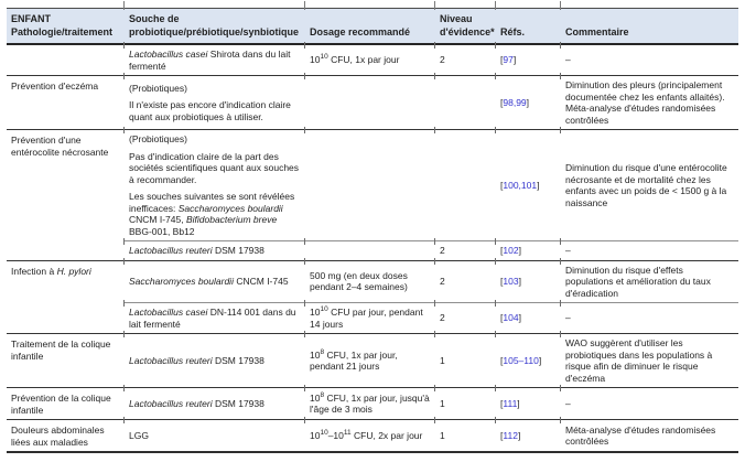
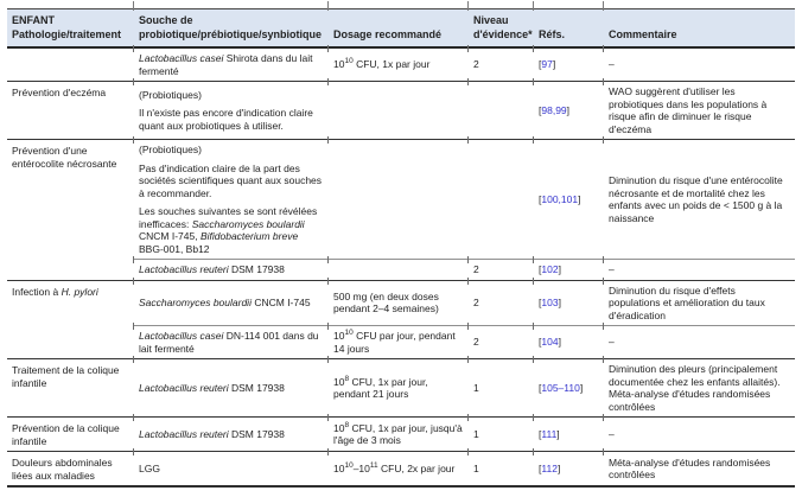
  ENFANT Pathologie/traitement	Souche de probiotique/prébiotique/synbiotique	Dosage recommandé	Niveau d'évidence*	Réfs.	Commentaire
  	Lactobacillus casei Shirota dans du lait fermenté	10 CFU, 1x par jour	2	[97]	–
- Prévention d'eczéma	(Probiotiques)Il n'existe pas encore d'indication claire quant aux probiotiques à utiliser.			[98,99]	Diminution des pleurs (principalement documentée chez les enfants allaités). Méta-analyse d'études randomisées contrôlées
+ Prévention d'eczéma	(Probiotiques)Il n'existe pas encore d'indication claire quant aux probiotiques à utiliser.			[98,99]	WAO suggèrent d'utiliser les probiotiques dans les populations à risque afin de diminuer le risque d'eczéma
  Prévention d'une entérocolite nécrosante	(Probiotiques)Pas d'indication claire de la part des sociétés scientifiques quant aux souches à recommander.Les souches suivantes se sont révélées inefficaces: Saccharomyces boulardii CNCM I-745, Bifidobacterium breve BBG-001, Bb12			[100,101]	Diminution du risque d'une entérocolite nécrosante et de mortalité chez les enfants avec un poids de < 1500 g à la naissance
  Lactobacillus reuteri DSM 17938		2	[102]	–
  Infection à H. pylori	Saccharomyces boulardii CNCM I-745	500 mg (en deux doses pendant 2–4 semaines)	2	[103]	Diminution du risque d'effets populations et amélioration du taux d'éradication
  Lactobacillus casei DN-114 001 dans du lait fermenté	10 CFU par jour, pendant 14 jours	2	[104]	–
- Traitement de la colique infantile	Lactobacillus reuteri DSM 17938	10 CFU, 1x par jour, pendant 21 jours	1	[105–110]	WAO suggèrent d'utiliser les probiotiques dans les populations à risque afin de diminuer le risque d'eczéma
+ Traitement de la colique infantile	Lactobacillus reuteri DSM 17938	10 CFU, 1x par jour, pendant 21 jours	1	[105–110]	Diminution des pleurs (principalement documentée chez les enfants allaités). Méta-analyse d'études randomisées contrôlées
  Prévention de la colique infantile	Lactobacillus reuteri DSM 17938	10 CFU, 1x par jour, jusqu'à l'âge de 3 mois	1	[111]	–
  Douleurs abdominales liées aux maladies	LGG	10 –10 CFU, 2x par jour	1	[112]	Méta-analyse d'études randomisées contrôlées
